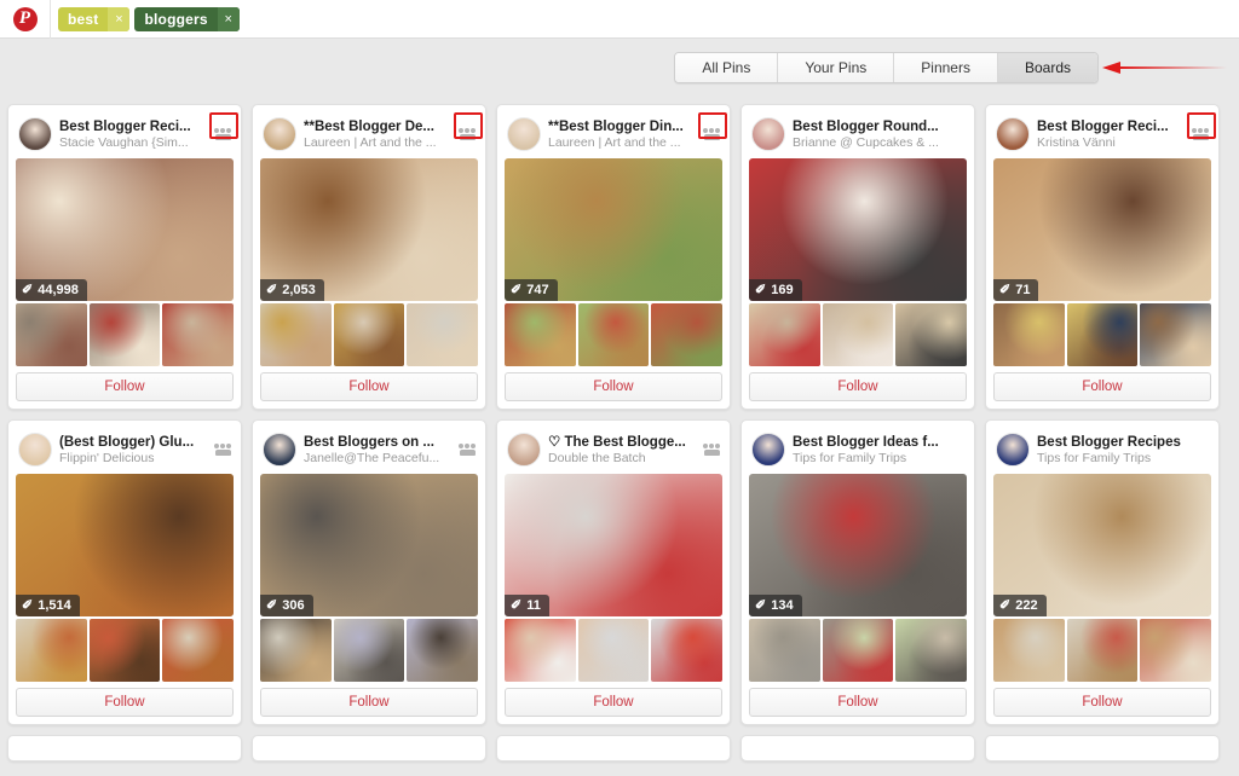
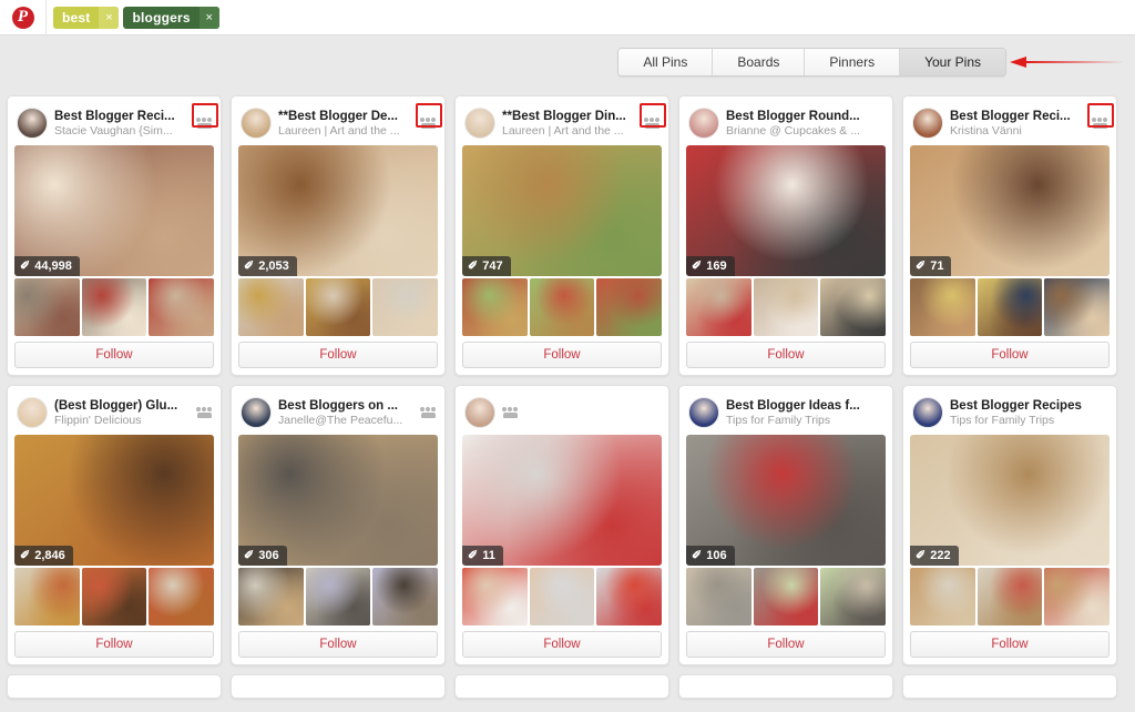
  P
  best
  ×
  bloggers
  ×
  All Pins
- Your Pins
+ Boards
  Pinners
- Boards
+ Your Pins
  Best Blogger Reci...
  Stacie Vaughan {Sim...
  ✐
  44,998
  Follow
  **Best Blogger De...
  Laureen | Art and the ...
  ✐
  2,053
  Follow
  **Best Blogger Din...
  Laureen | Art and the ...
  ✐
  747
  Follow
  Best Blogger Round...
  Brianne @ Cupcakes & ...
  ✐
  169
  Follow
  Best Blogger Reci...
  Kristina Vänni
  ✐
  71
  Follow
  (Best Blogger) Glu...
  Flippin' Delicious
  ✐
- 1,514
+ 2,846
  Follow
  Best Bloggers on ...
  Janelle@The Peacefu...
  ✐
  306
  Follow
- ♡ The Best Blogge...
- Double the Batch
  ✐
  11
  Follow
  Best Blogger Ideas f...
  Tips for Family Trips
  ✐
- 134
+ 106
  Follow
  Best Blogger Recipes
  Tips for Family Trips
  ✐
  222
  Follow
